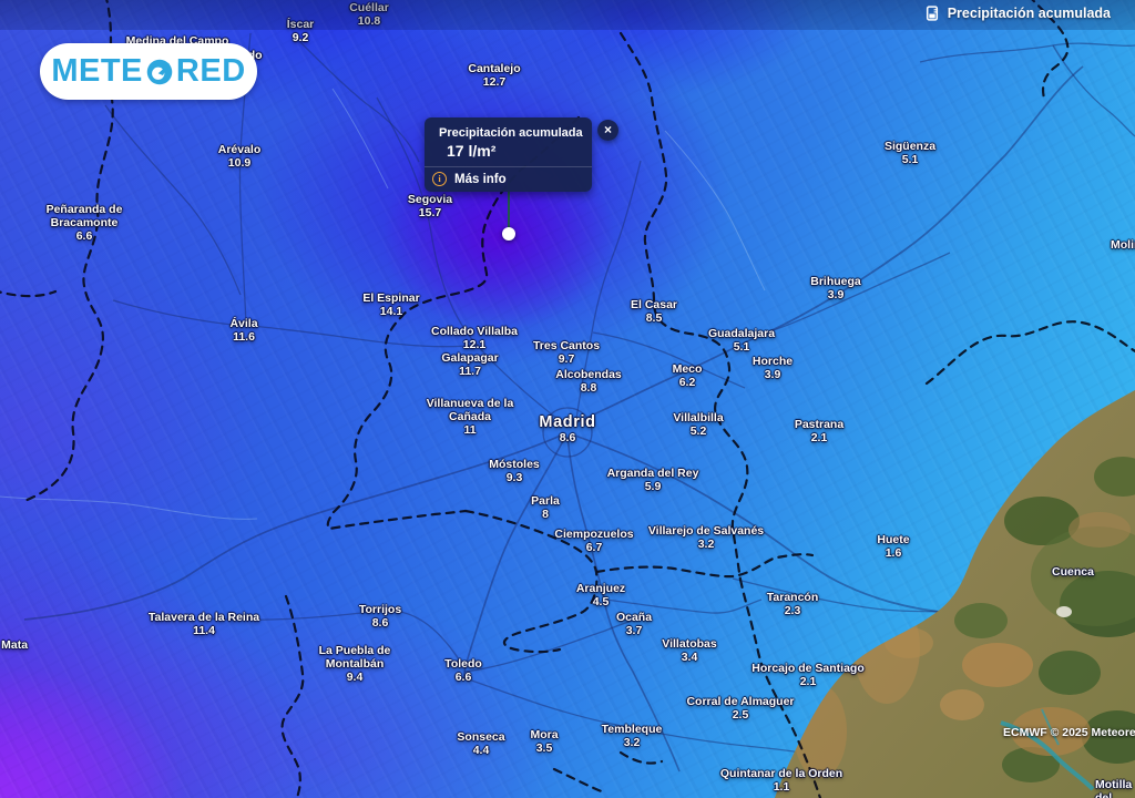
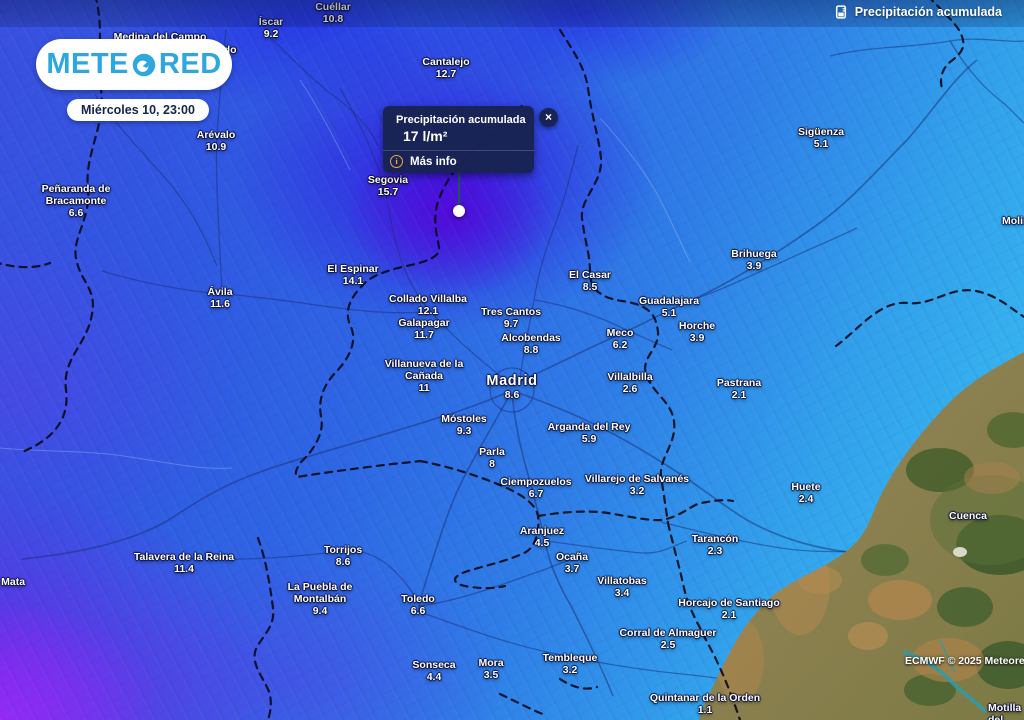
  9.2
  Medina del Campo
  Cantalejo
  12.7
  Arévalo
  10.9
  Sigüenza
  5.1
  Segovia
  15.7
  Peñaranda de
  Bracamonte
  6.6
  Brihuega
  3.9
  El Espinar
  14.1
  El Casar
  8.5
  Ávila
  11.6
  Collado Villalba
  12.1
  Guadalajara
  5.1
  Tres Cantos
  9.7
  Galapagar
  11.7
  Horche
  3.9
  Meco
  6.2
  Alcobendas
  8.8
  Villanueva de la
  Cañada
  11
  Villalbilla
- 5.2
+ 2.6
  Madrid
  8.6
  Pastrana
  2.1
  Móstoles
  9.3
  Arganda del Rey
  5.9
  Parla
  8
  Villarejo de Salvanés
  3.2
  Ciempozuelos
  6.7
  Huete
- 1.6
+ 2.4
  Cuenca
  Aranjuez
  4.5
  Tarancón
  2.3
  Torrijos
  8.6
  Talavera de la Reina
  11.4
  Ocaña
  3.7
  Villatobas
  3.4
  La Puebla de
  Montalbán
  9.4
  Toledo
  6.6
  Horcajo de Santiago
  2.1
  Corral de Almaguer
  2.5
  Tembleque
  3.2
  Mora
  3.5
  Sonseca
  4.4
  Quintanar de la Orden
  1.1
  Motilla
  Precipitación acumulada
  17 l/m²
  i
  Más info
  ×
  Precipitación acumulada
  METE
  RED
+ Miércoles 10, 23:00
  ECMWF © 2025 Meteore
